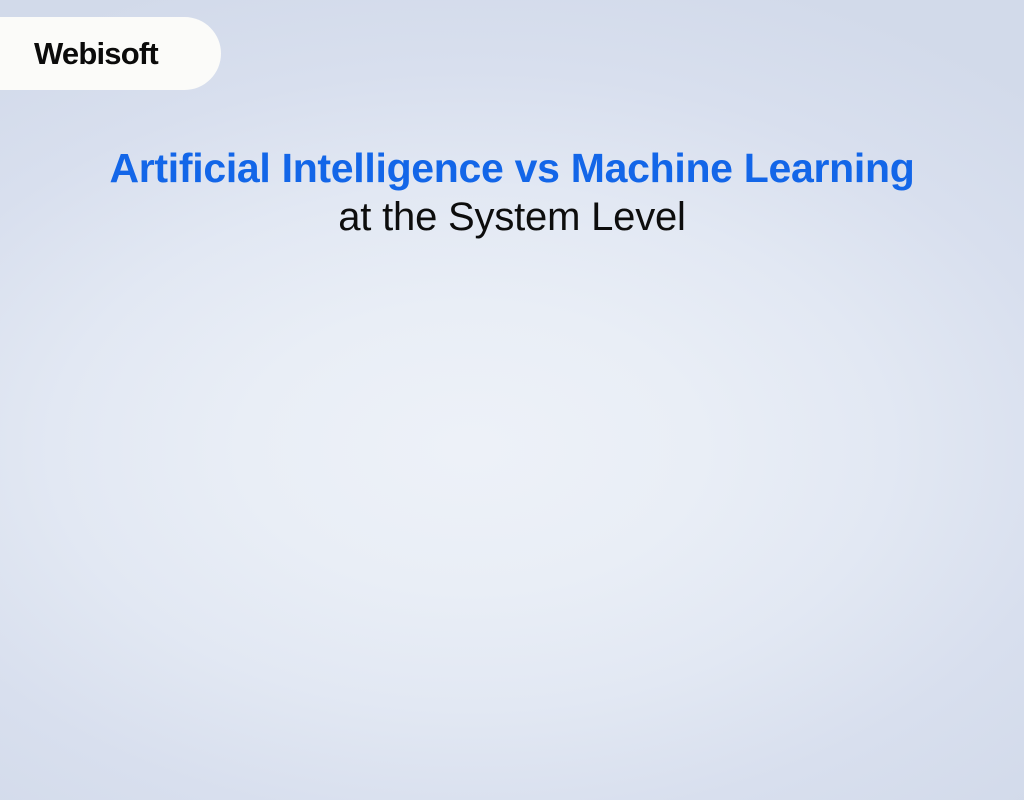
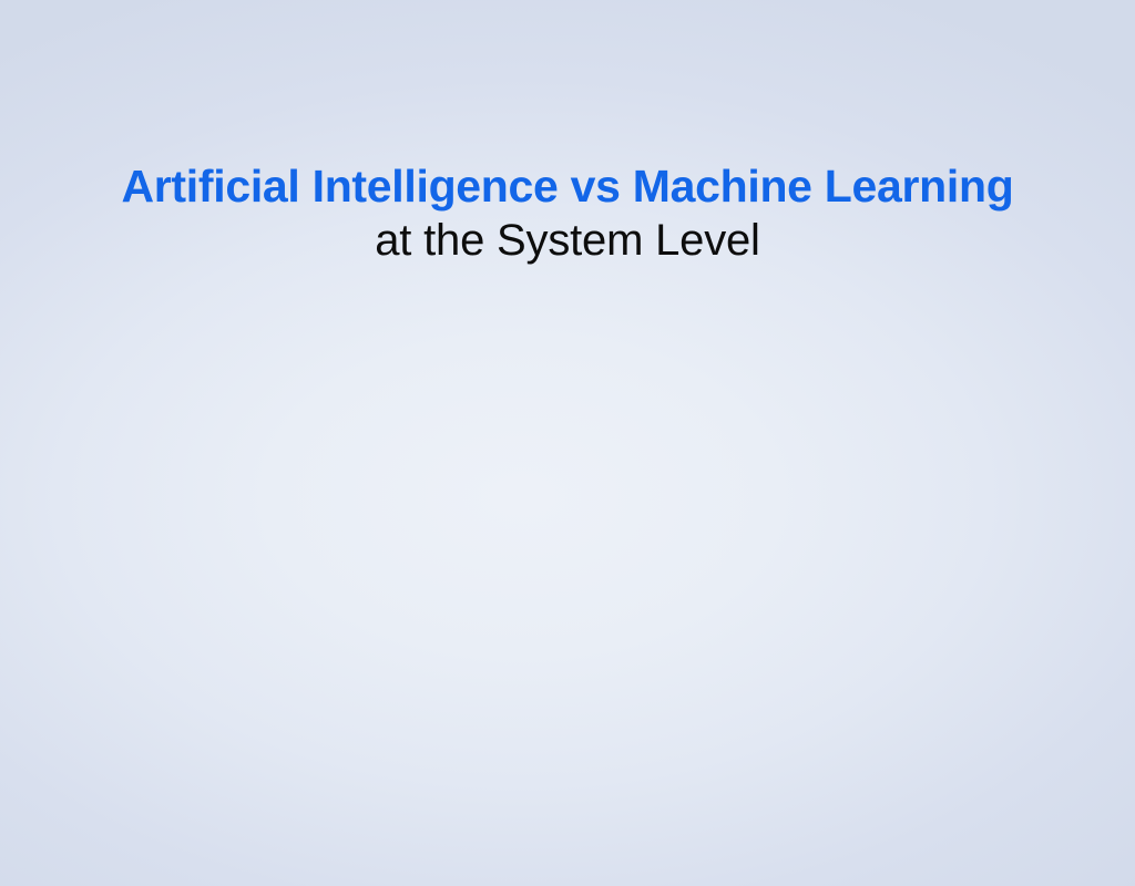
- Webisoft
  Artificial Intelligence vs Machine Learning
  at the System Level
